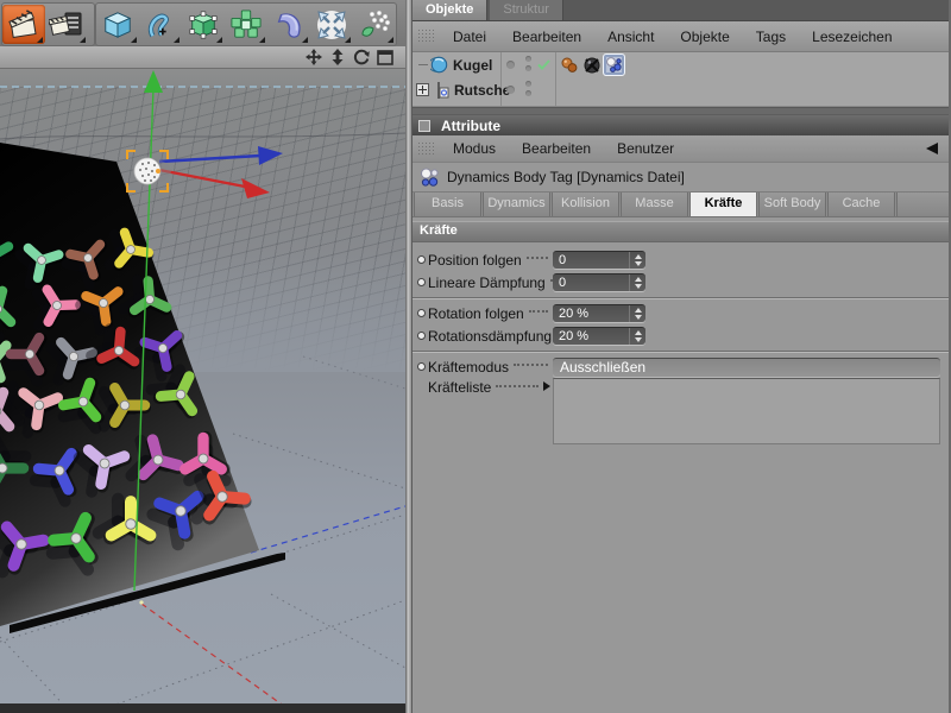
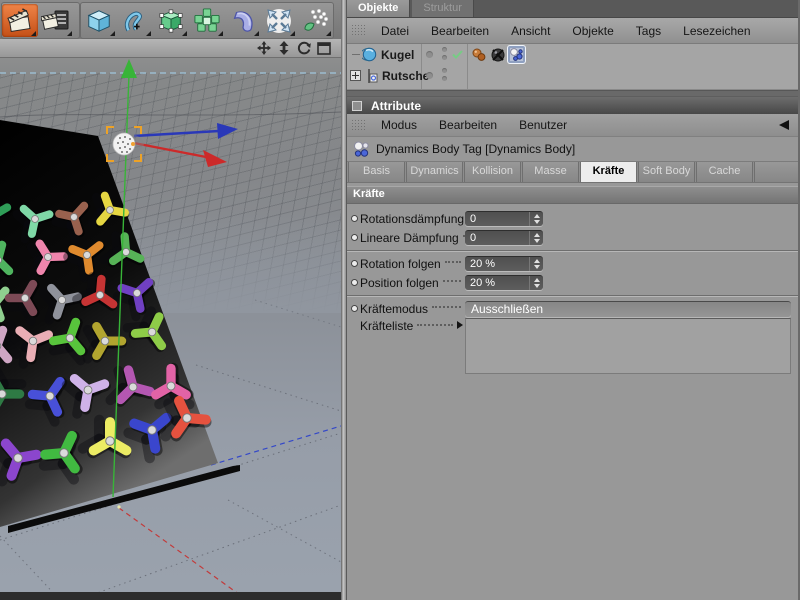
  Objekte
  Struktur
  Datei
  Bearbeiten
  Ansicht
  Objekte
  Tags
  Lesezeichen
  Kugel
  Rutsch
  Attribute
  Modus
  Bearbeiten
  Benutzer
- Dynamics Body Tag [Dynamics Datei]
+ Dynamics Body Tag [Dynamics Body]
  Basis
  Dynamics
  Kollision
  Masse
  Kräfte
  Soft Body
  Cache
  Kräfte
- Position folgen
+ Rotationsdämpfung
  0
  Lineare Dämpfung
  0
  Rotation folgen
  20 %
- Rotationsdämpfung
+ Position folgen
  20 %
  Kräftemodus
  Ausschließen
  Kräfteliste
